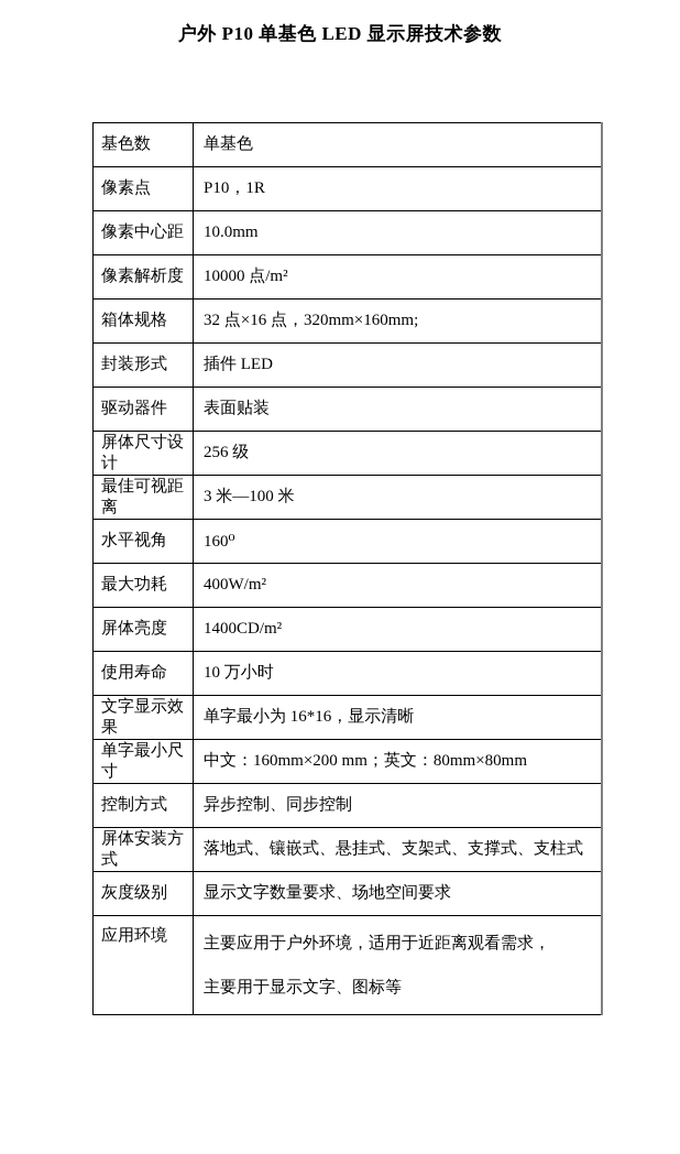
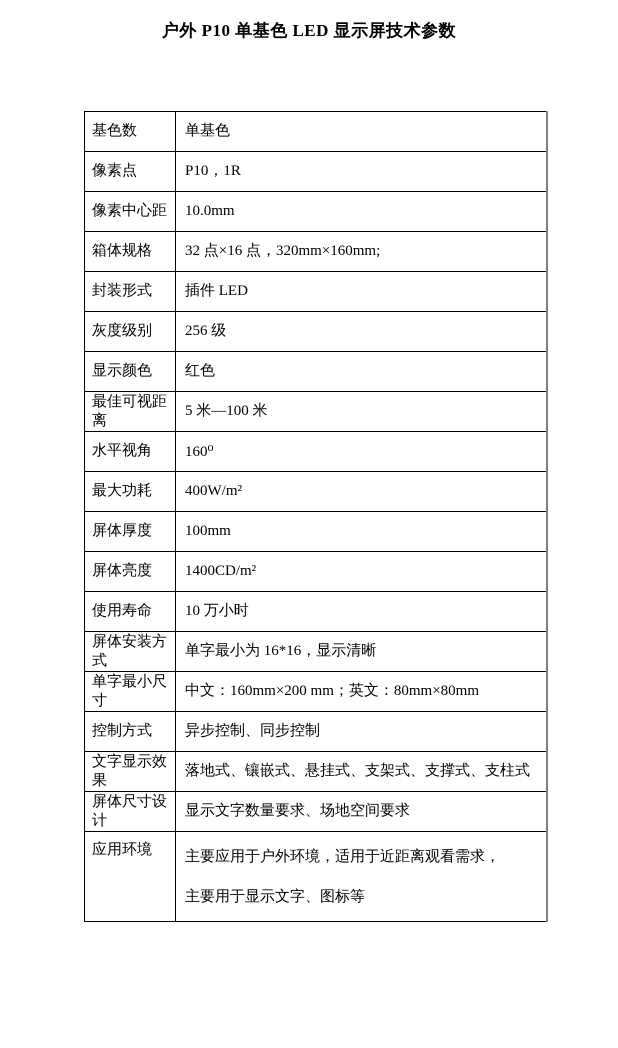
  户外 P10 单基色 LED 显示屏技术参数
  基色数	单基色
  像素点	P10，1R
  像素中心距	10.0mm
- 像素解析度	10000 点/m²
  箱体规格	32 点×16 点，320mm×160mm;
  封装形式	插件 LED
- 驱动器件	表面贴装
- 屏体尺寸设计	256 级
+ 灰度级别	256 级
+ 显示颜色	红色
- 最佳可视距离	3 米—100 米
+ 最佳可视距离	5 米—100 米
  水平视角	160⁰
  最大功耗	400W/m²
+ 屏体厚度	100mm
  屏体亮度	1400CD/m²
  使用寿命	10 万小时
- 文字显示效果	单字最小为 16*16，显示清晰
+ 屏体安装方式	单字最小为 16*16，显示清晰
  单字最小尺寸	中文：160mm×200 mm；英文：80mm×80mm
  控制方式	异步控制、同步控制
- 屏体安装方式	落地式、镶嵌式、悬挂式、支架式、支撑式、支柱式
+ 文字显示效果	落地式、镶嵌式、悬挂式、支架式、支撑式、支柱式
- 灰度级别	显示文字数量要求、场地空间要求
+ 屏体尺寸设计	显示文字数量要求、场地空间要求
  应用环境	主要应用于户外环境，适用于近距离观看需求， 主要用于显示文字、图标等
